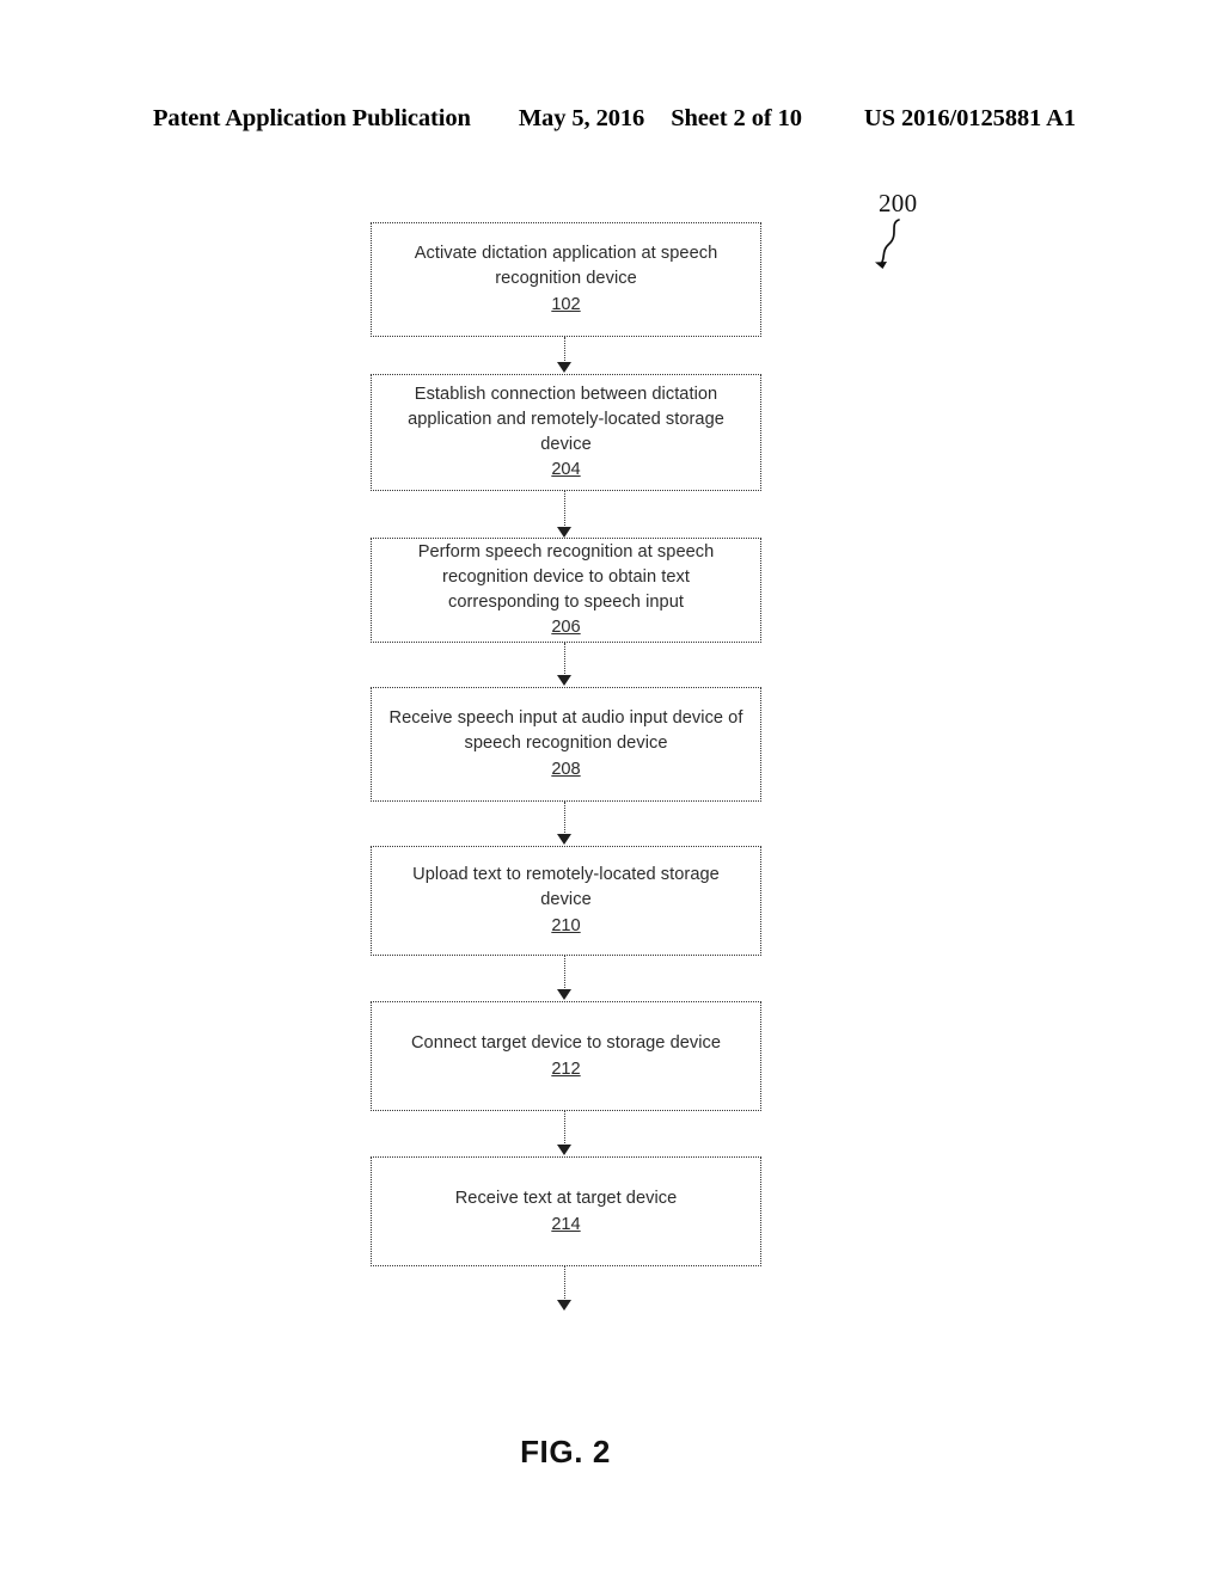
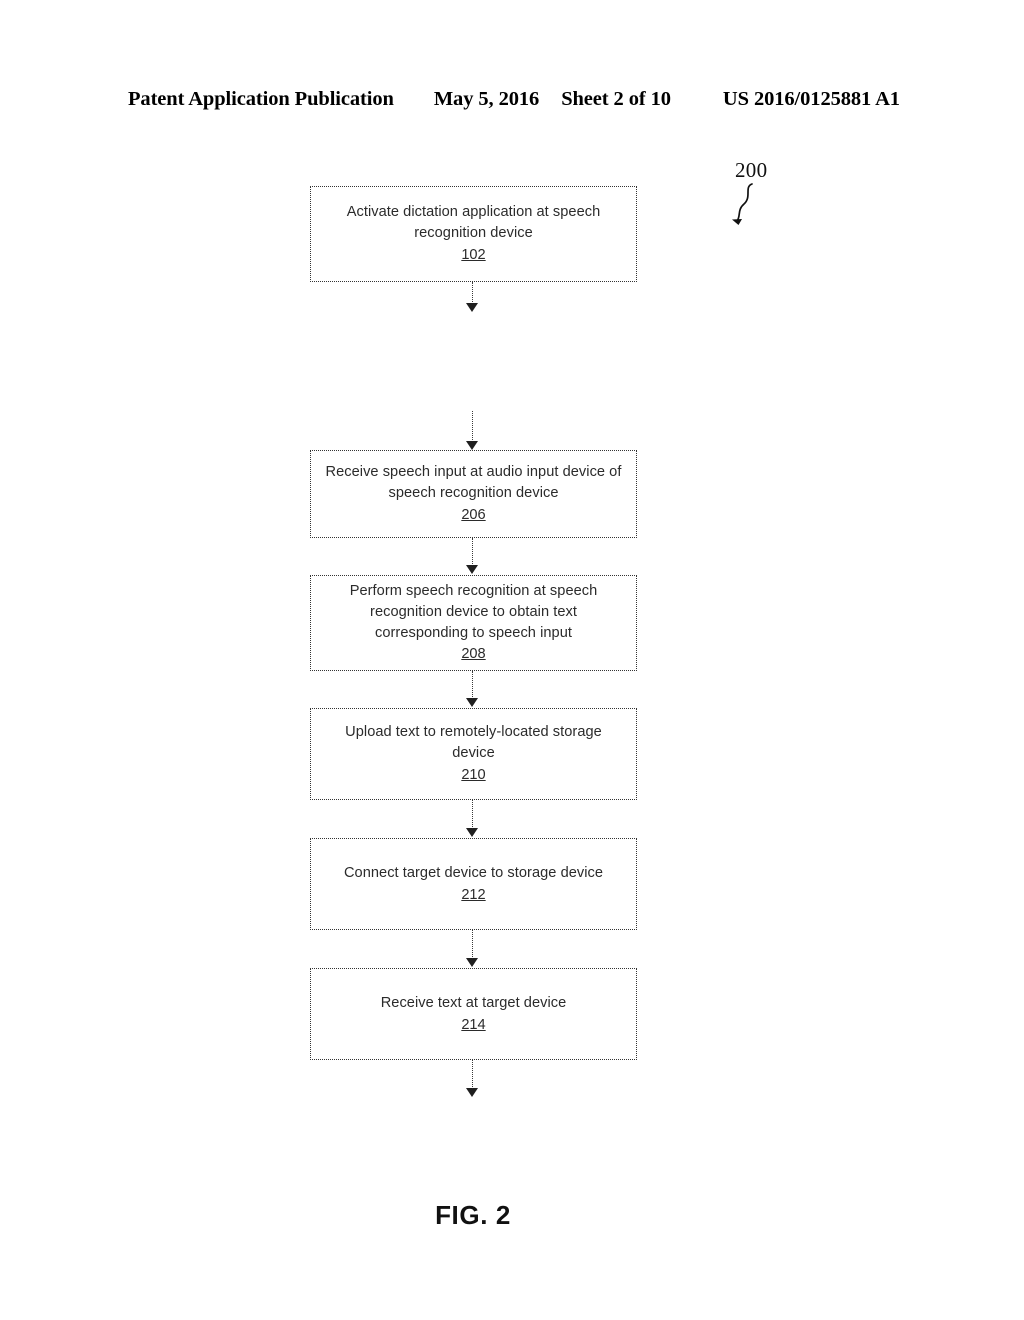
  Patent Application Publication
  May 5, 2016
  Sheet 2 of 10
  US 2016/0125881 A1
  200
  Activate dictation application at speech recognition device
  102
- Establish connection between dictation application and remotely-located storage device
- 204
- Perform speech recognition at speech recognition device to obtain text corresponding to speech input
+ Receive speech input at audio input device of speech recognition device
  206
- Receive speech input at audio input device of speech recognition device
+ Perform speech recognition at speech recognition device to obtain text corresponding to speech input
  208
  Upload text to remotely-located storage device
  210
  Connect target device to storage device
  212
  Receive text at target device
  214
  FIG. 2
